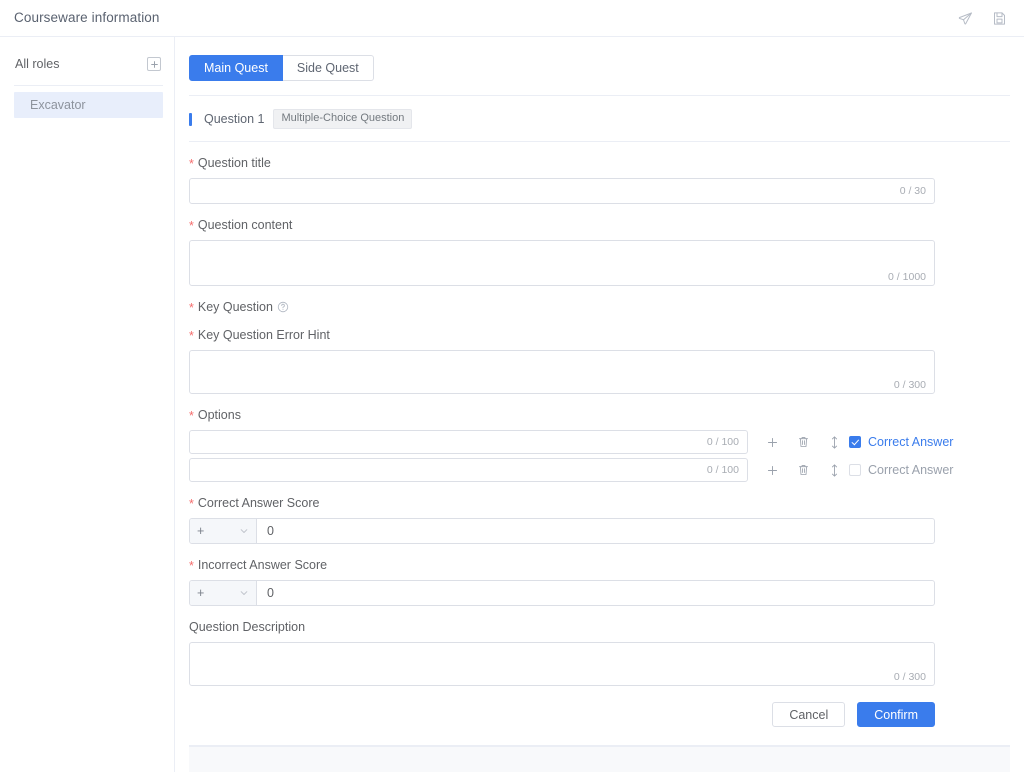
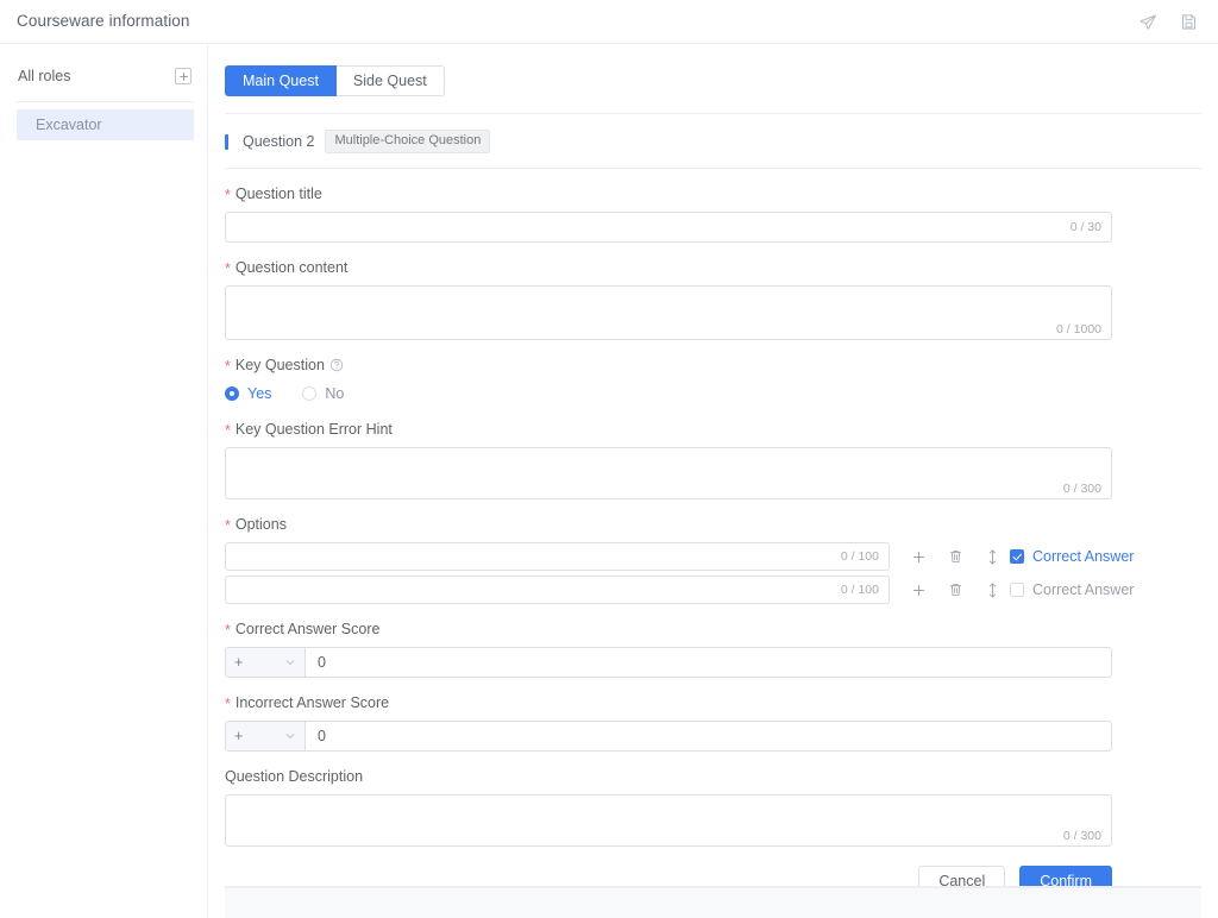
  Courseware information
  All roles
  Excavator
  Main Quest
  Side Quest
- Question 1
+ Question 2
  Multiple-Choice Question
  *
  Question title
  0 / 30
  *
  Question content
  0 / 1000
  *
  Key Question
+ Yes
+ No
  *
  Key Question Error Hint
  0 / 300
  *
  Options
  0 / 100
  Correct Answer
  0 / 100
  Correct Answer
  *
  Correct Answer Score
  +
  0
  *
  Incorrect Answer Score
  +
  0
  Question Description
  0 / 300
  Cancel
  Confirm
